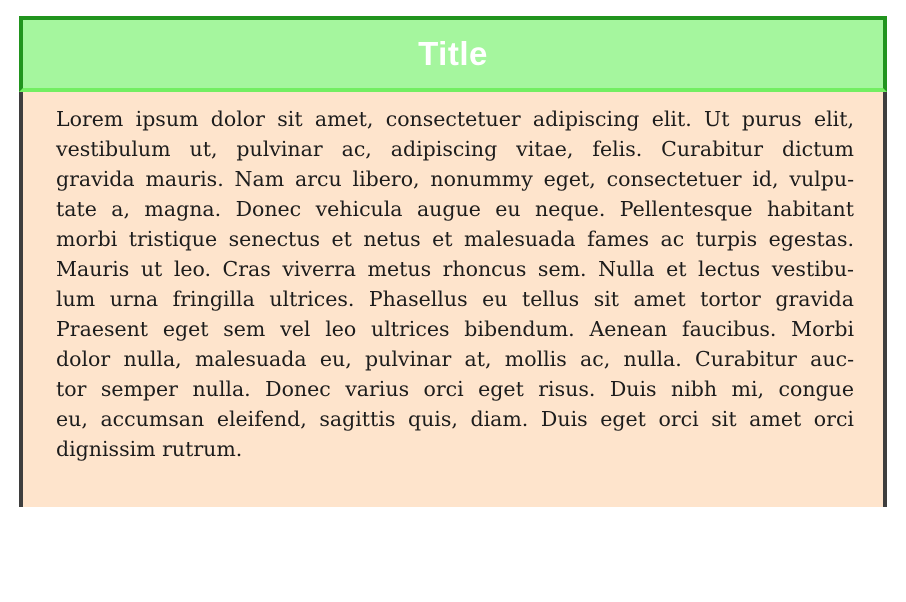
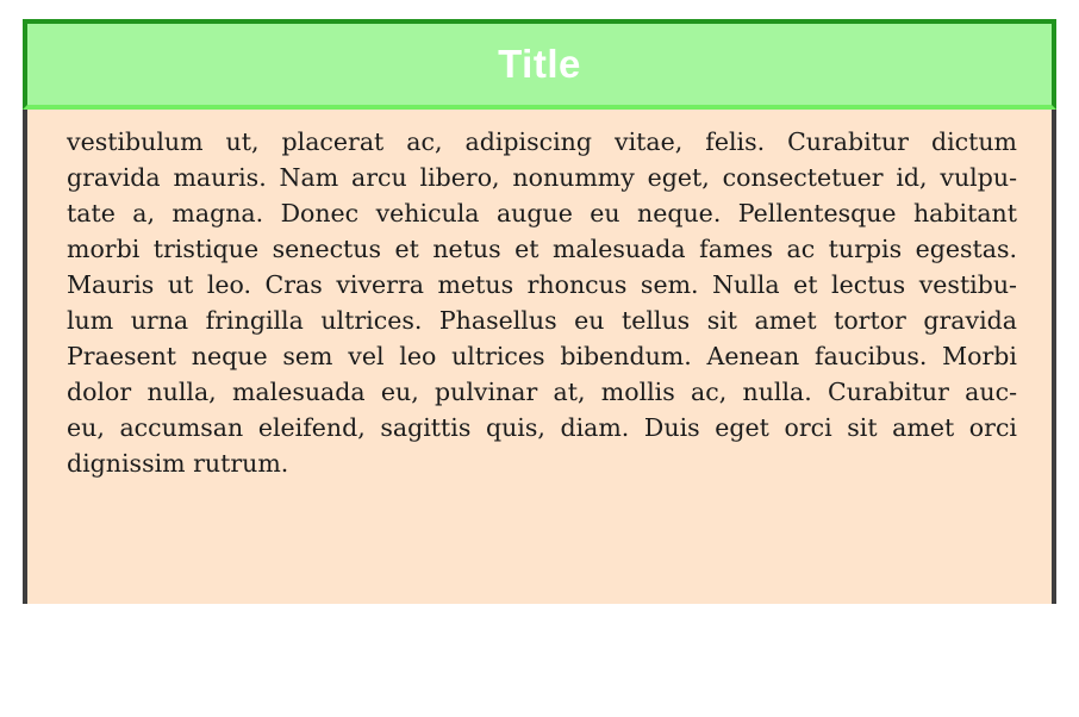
  Title
- Lorem ipsum dolor sit amet, consectetuer adipiscing elit. Ut purus elit,
- vestibulum ut, pulvinar ac, adipiscing vitae, felis. Curabitur dictum
+ vestibulum ut, placerat ac, adipiscing vitae, felis. Curabitur dictum
  gravida mauris. Nam arcu libero, nonummy eget, consectetuer id, vulpu-
  tate a, magna. Donec vehicula augue eu neque. Pellentesque habitant
  morbi tristique senectus et netus et malesuada fames ac turpis egestas.
  Mauris ut leo. Cras viverra metus rhoncus sem. Nulla et lectus vestibu-
  lum urna fringilla ultrices. Phasellus eu tellus sit amet tortor gravida
- Praesent eget sem vel leo ultrices bibendum. Aenean faucibus. Morbi
+ Praesent neque sem vel leo ultrices bibendum. Aenean faucibus. Morbi
  dolor nulla, malesuada eu, pulvinar at, mollis ac, nulla. Curabitur auc-
- tor semper nulla. Donec varius orci eget risus. Duis nibh mi, congue
  eu, accumsan eleifend, sagittis quis, diam. Duis eget orci sit amet orci
  dignissim rutrum.
